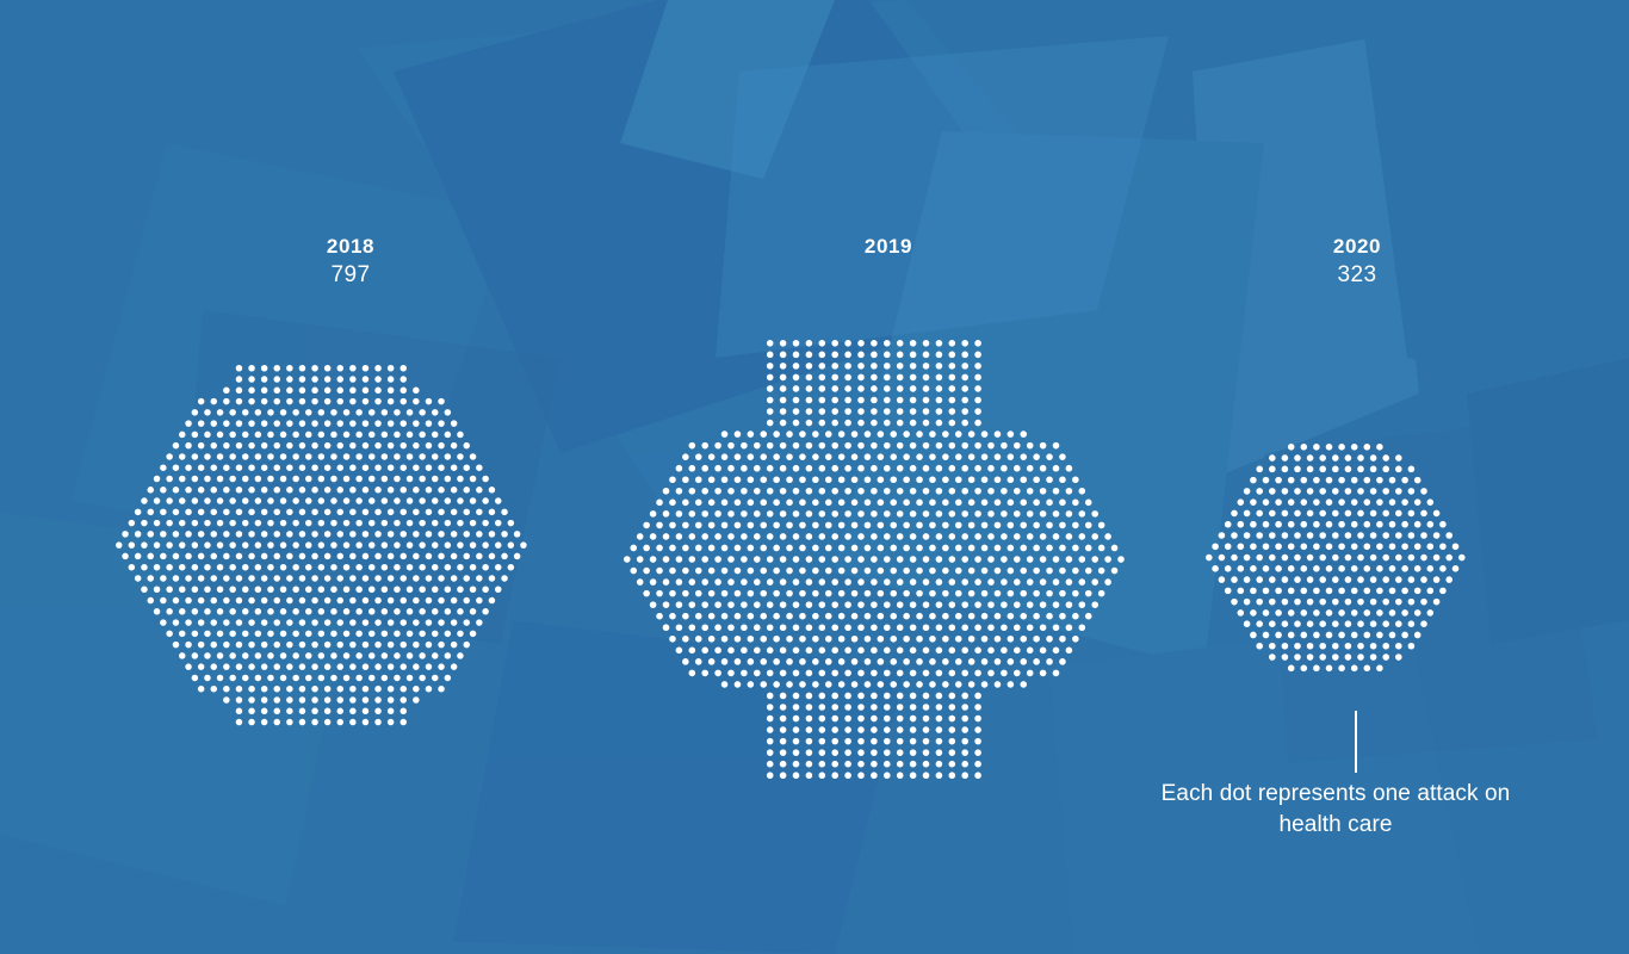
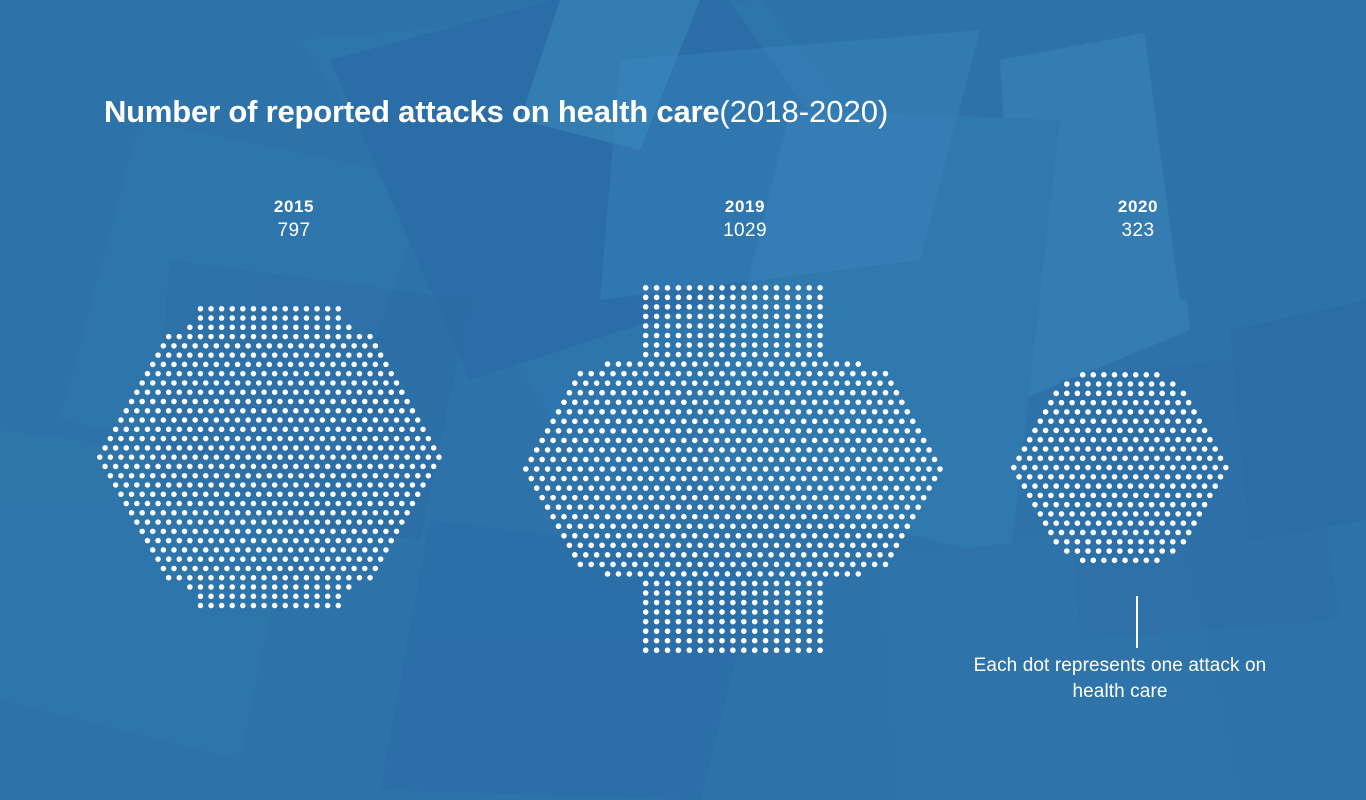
+ Number of reported attacks on health care(2018-2020)
- 2018
+ 2015
  797
  2019
+ 1029
  2020
  323
  Each dot represents one attack on health care
